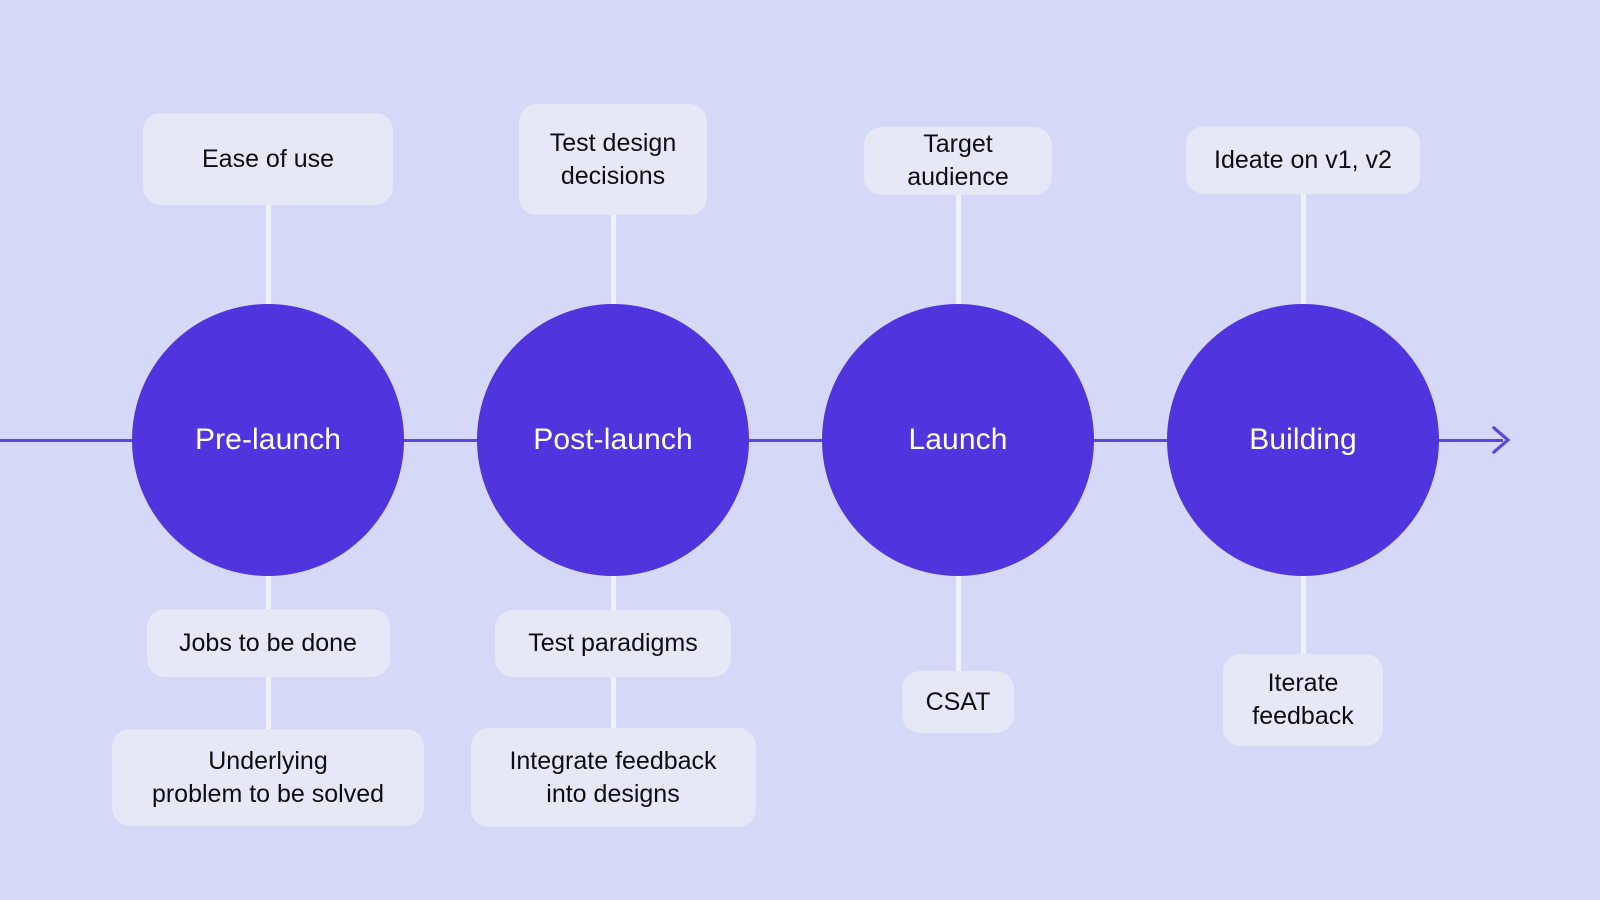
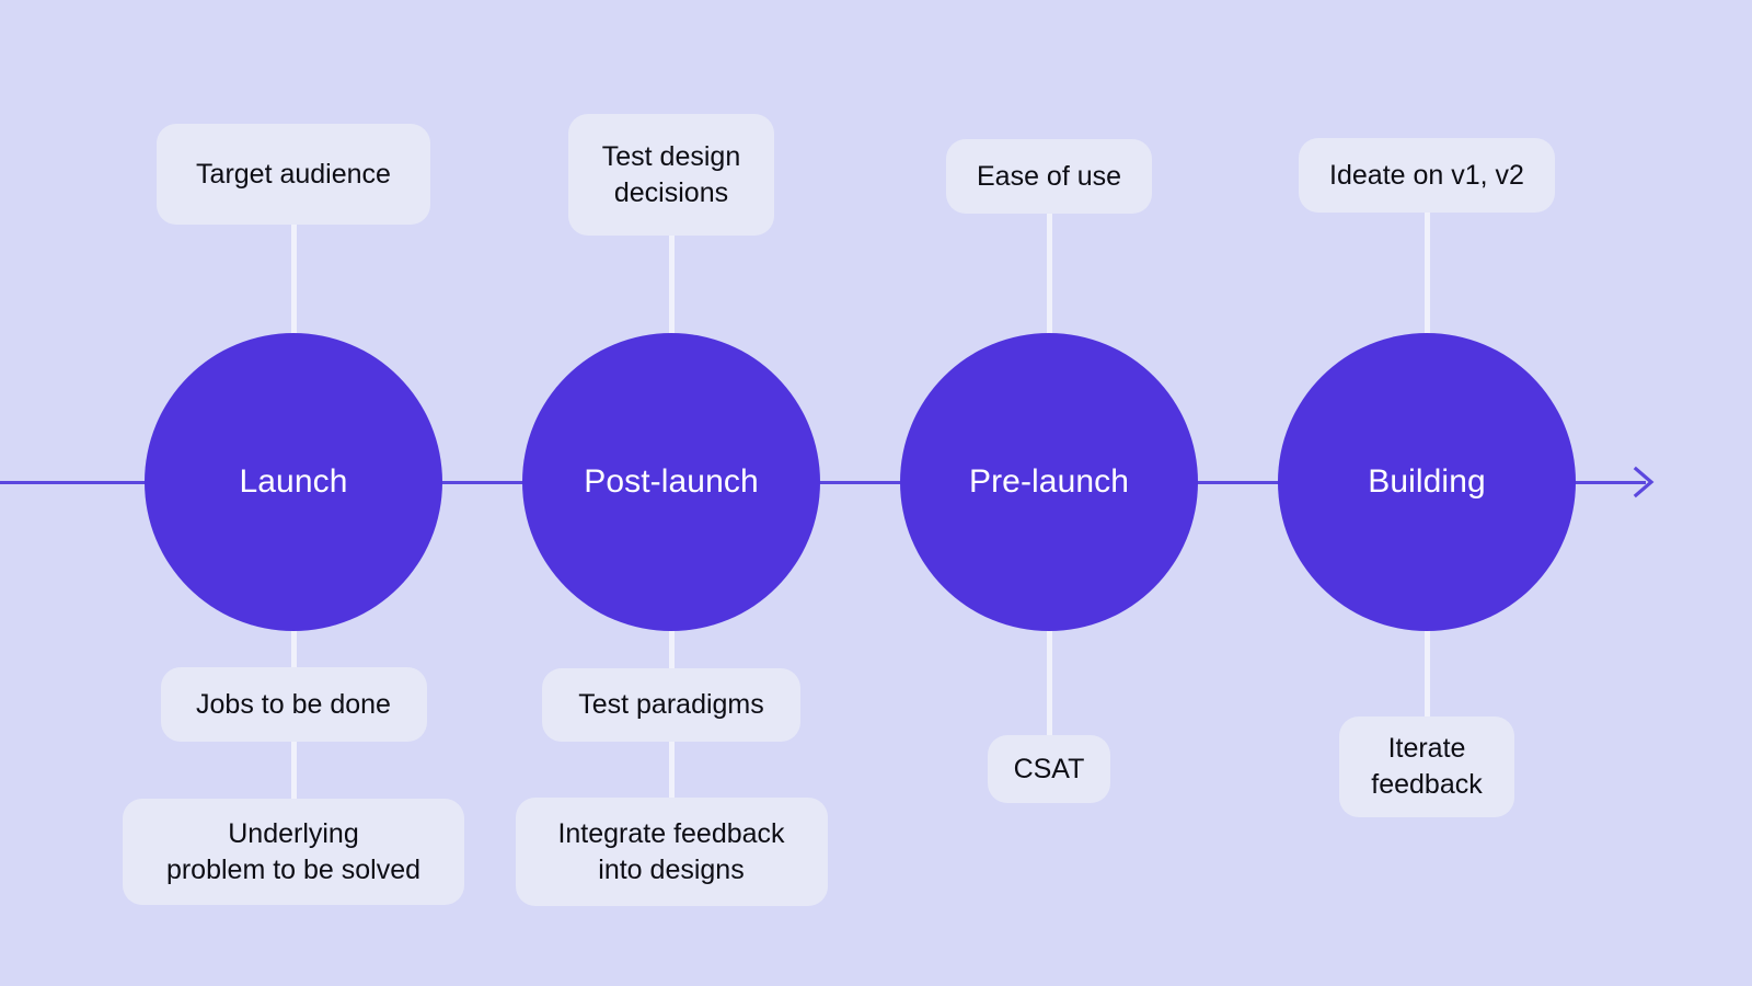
- Ease of use
+ Target audience
  Jobs to be done
  Underlying
  problem to be solved
  Test design
  decisions
  Test paradigms
  Integrate feedback
  into designs
- Target audience
+ Ease of use
  CSAT
  Ideate on v1, v2
  Iterate
  feedback
- Pre-launch
+ Launch
  Post-launch
- Launch
+ Pre-launch
  Building
